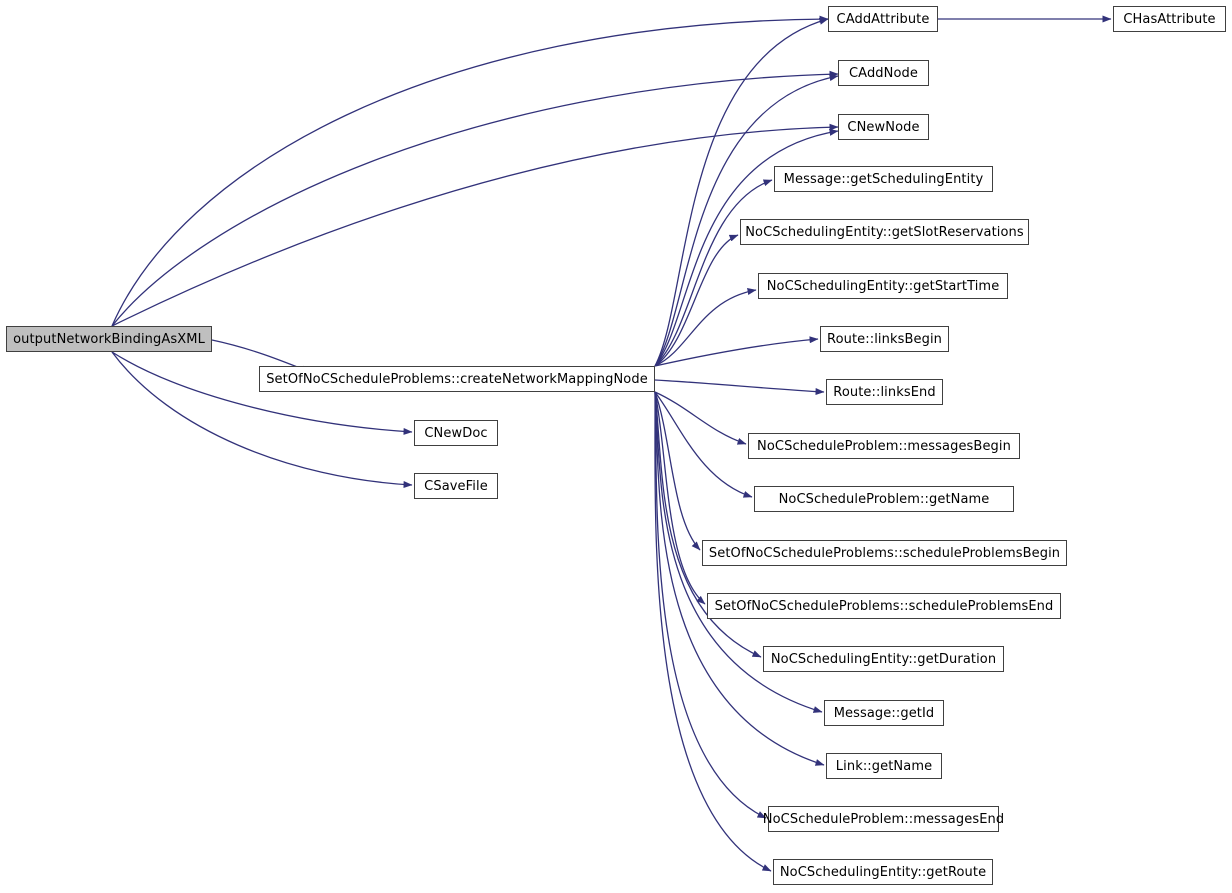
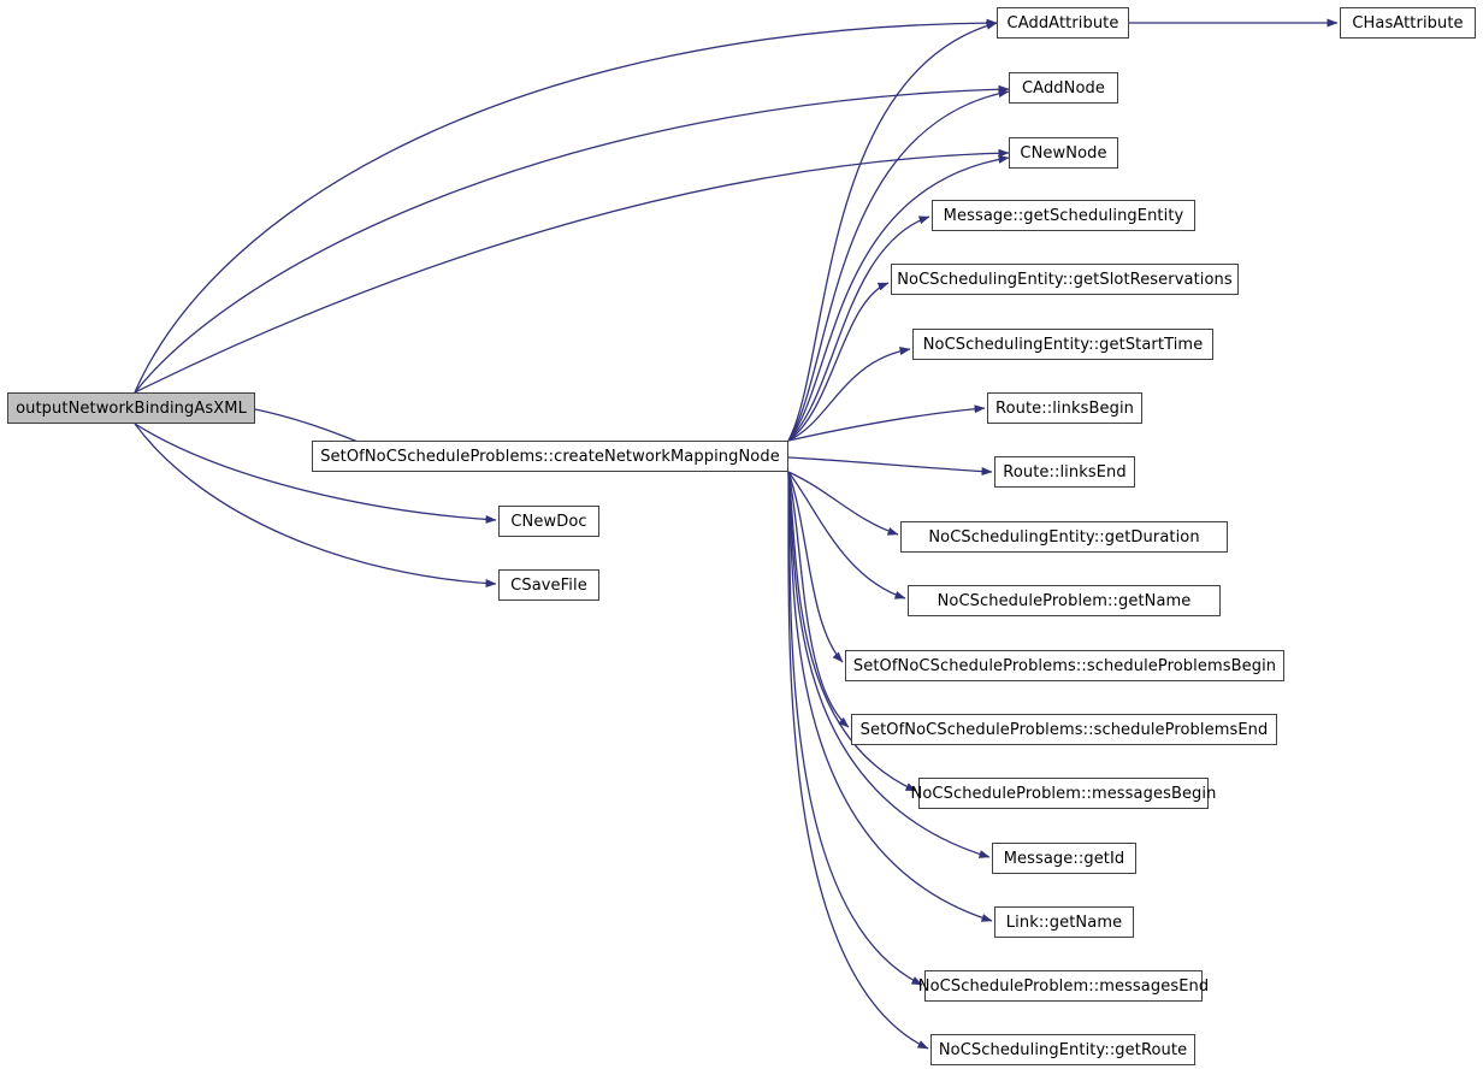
  outputNetworkBindingAsXML
  SetOfNoCScheduleProblems::createNetworkMappingNode
  CAddAttribute
  CHasAttribute
  CAddNode
  CNewNode
  Message::getSchedulingEntity
  NoCSchedulingEntity::getSlotReservations
  NoCSchedulingEntity::getStartTime
  Route::linksBegin
  Route::linksEnd
- NoCScheduleProblem::messagesBegin
+ NoCSchedulingEntity::getDuration
  NoCScheduleProblem::getName
  SetOfNoCScheduleProblems::scheduleProblemsBegin
  SetOfNoCScheduleProblems::scheduleProblemsEnd
- NoCSchedulingEntity::getDuration
+ NoCScheduleProblem::messagesBegin
  Message::getId
  Link::getName
  NoCScheduleProblem::messagesEnd
  NoCSchedulingEntity::getRoute
  CNewDoc
  CSaveFile
